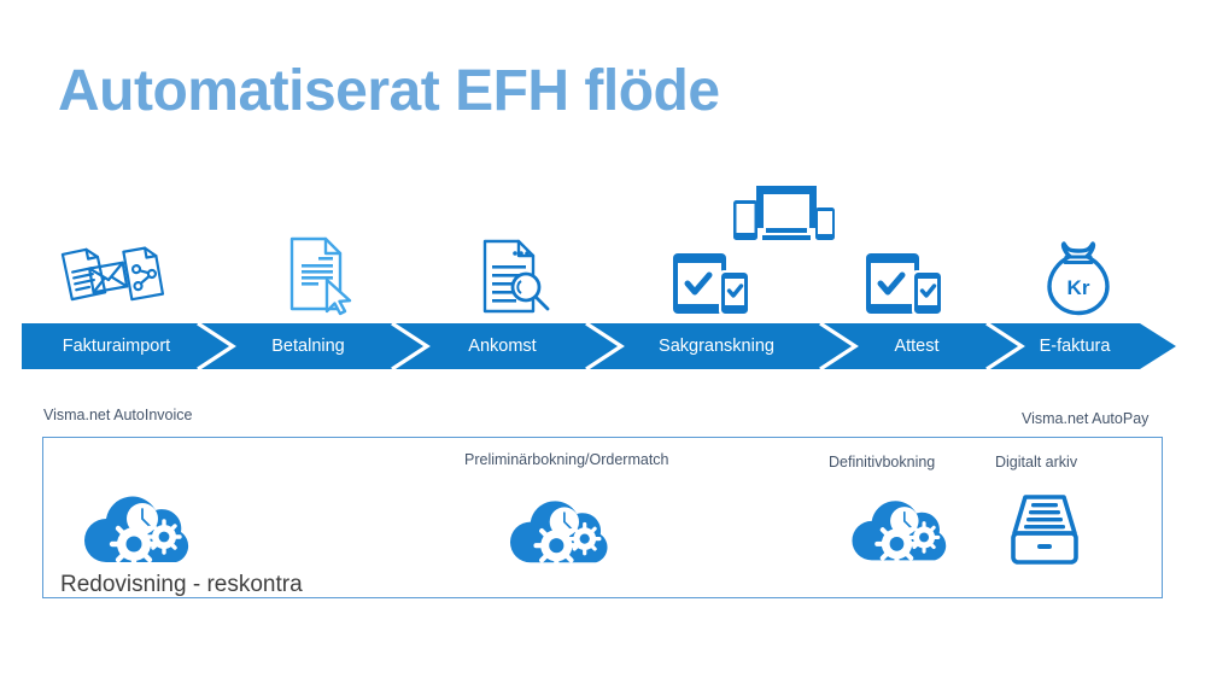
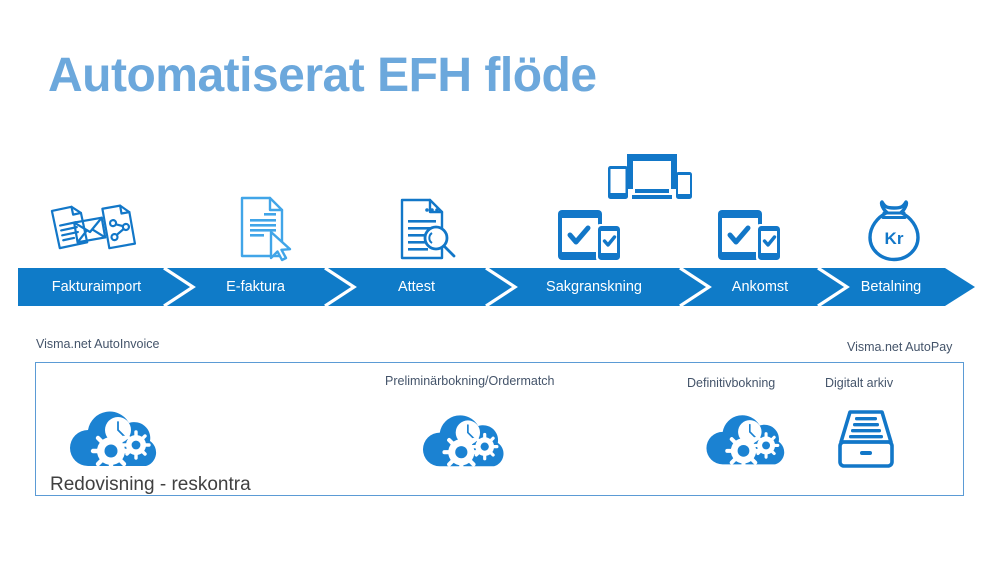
  Automatiserat EFH flöde
  Kr
  Fakturaimport
- Betalning
+ E-faktura
- Ankomst
+ Attest
  Sakgranskning
- Attest
+ Ankomst
- E-faktura
+ Betalning
  Visma.net AutoInvoice
  Visma.net AutoPay
  Preliminärbokning/Ordermatch
  Definitivbokning
  Digitalt arkiv
  Redovisning - reskontra
